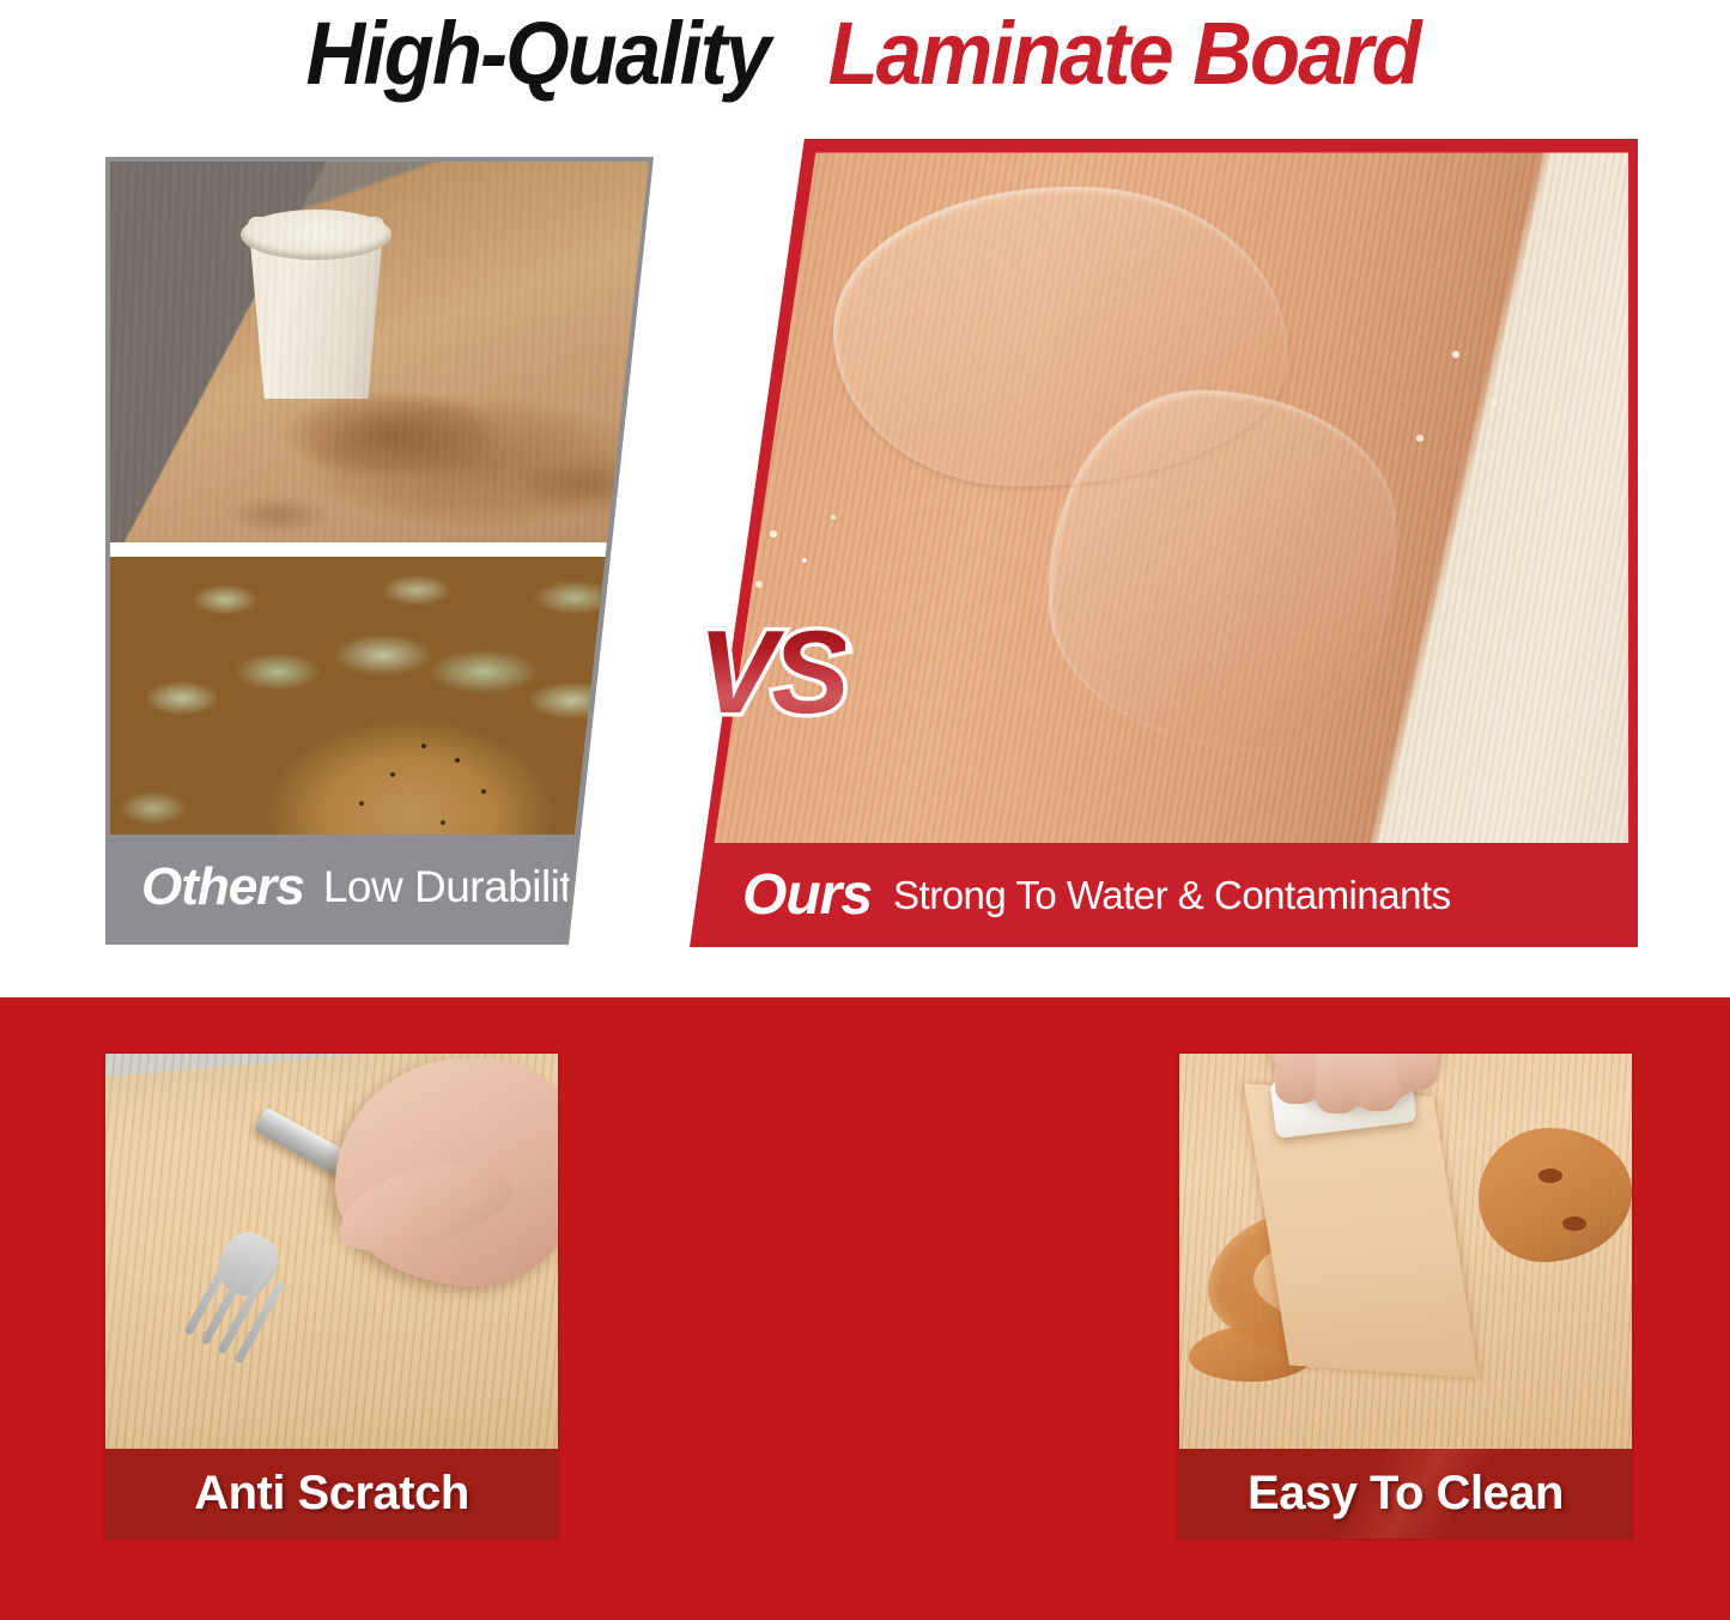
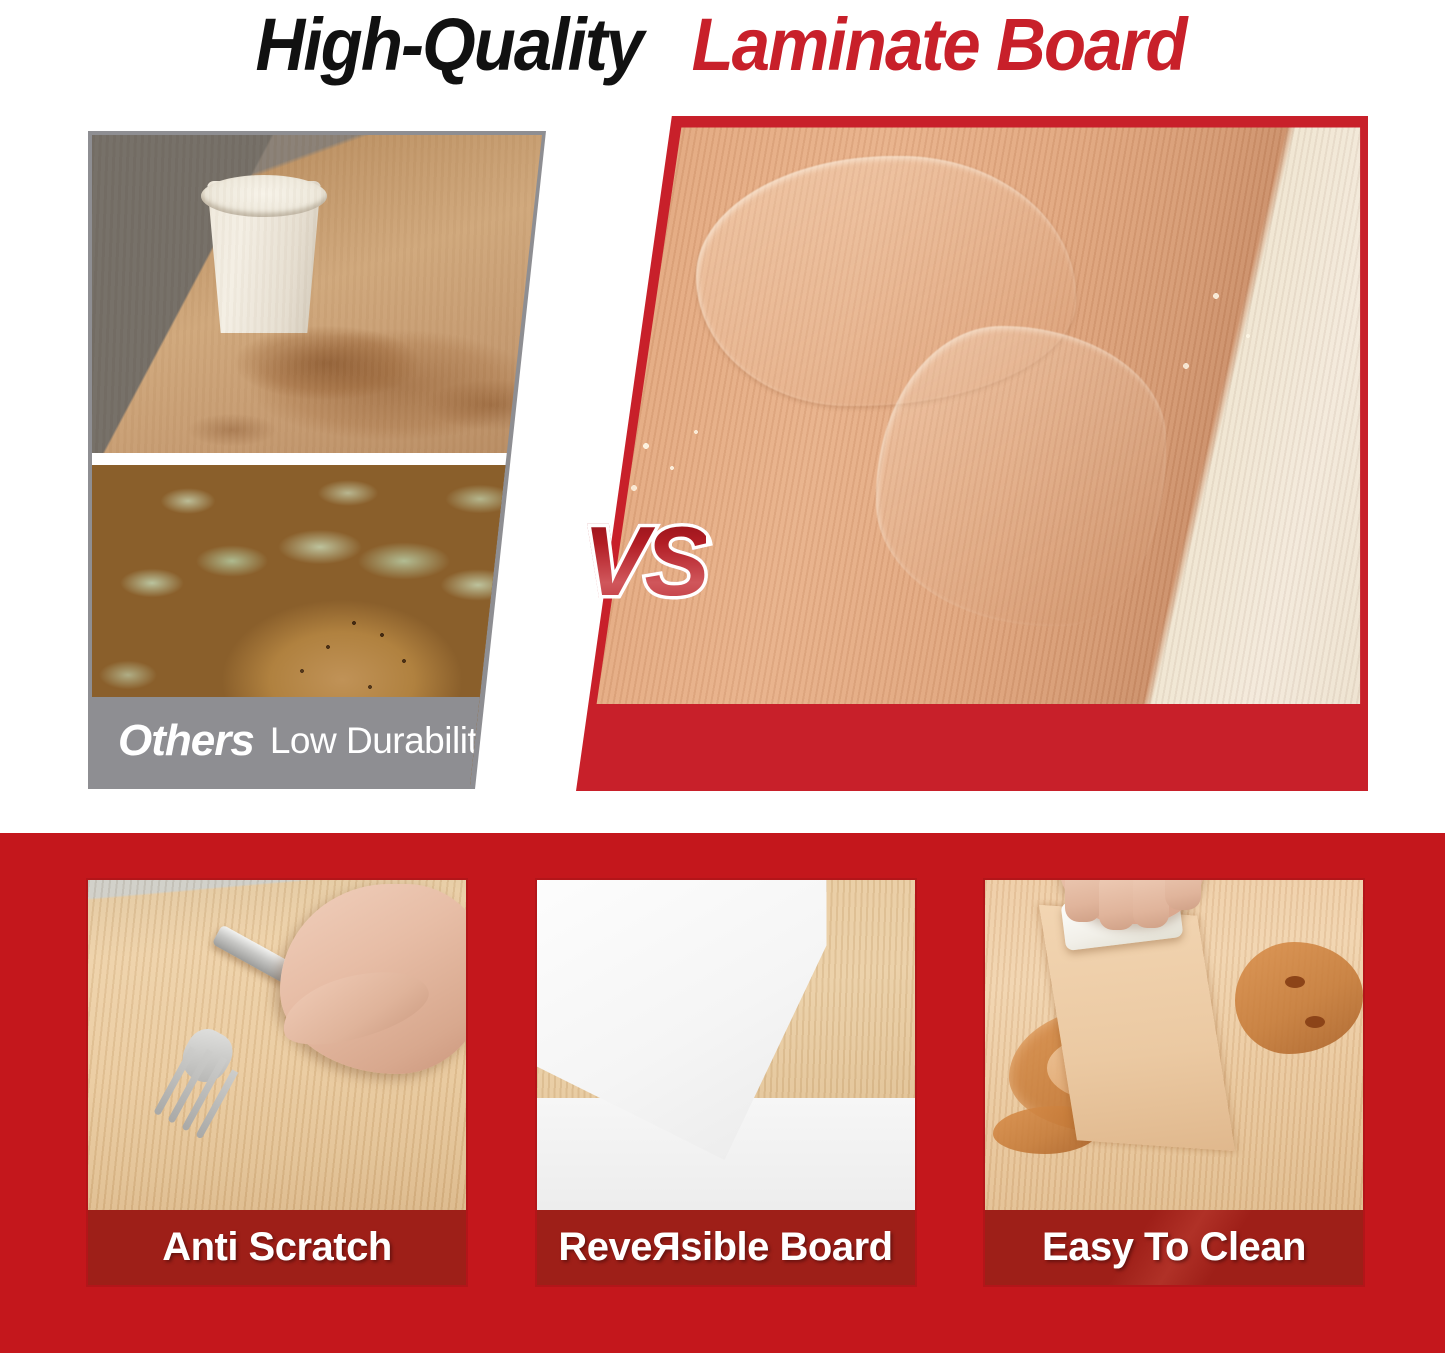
  High-Quality
  Laminate Board
  Others
  Low Durabilit
- Ours
- Strong To Water & Contaminants
  VS
  Anti Scratch
+ ReveЯsible Board
  Easy To Clean
